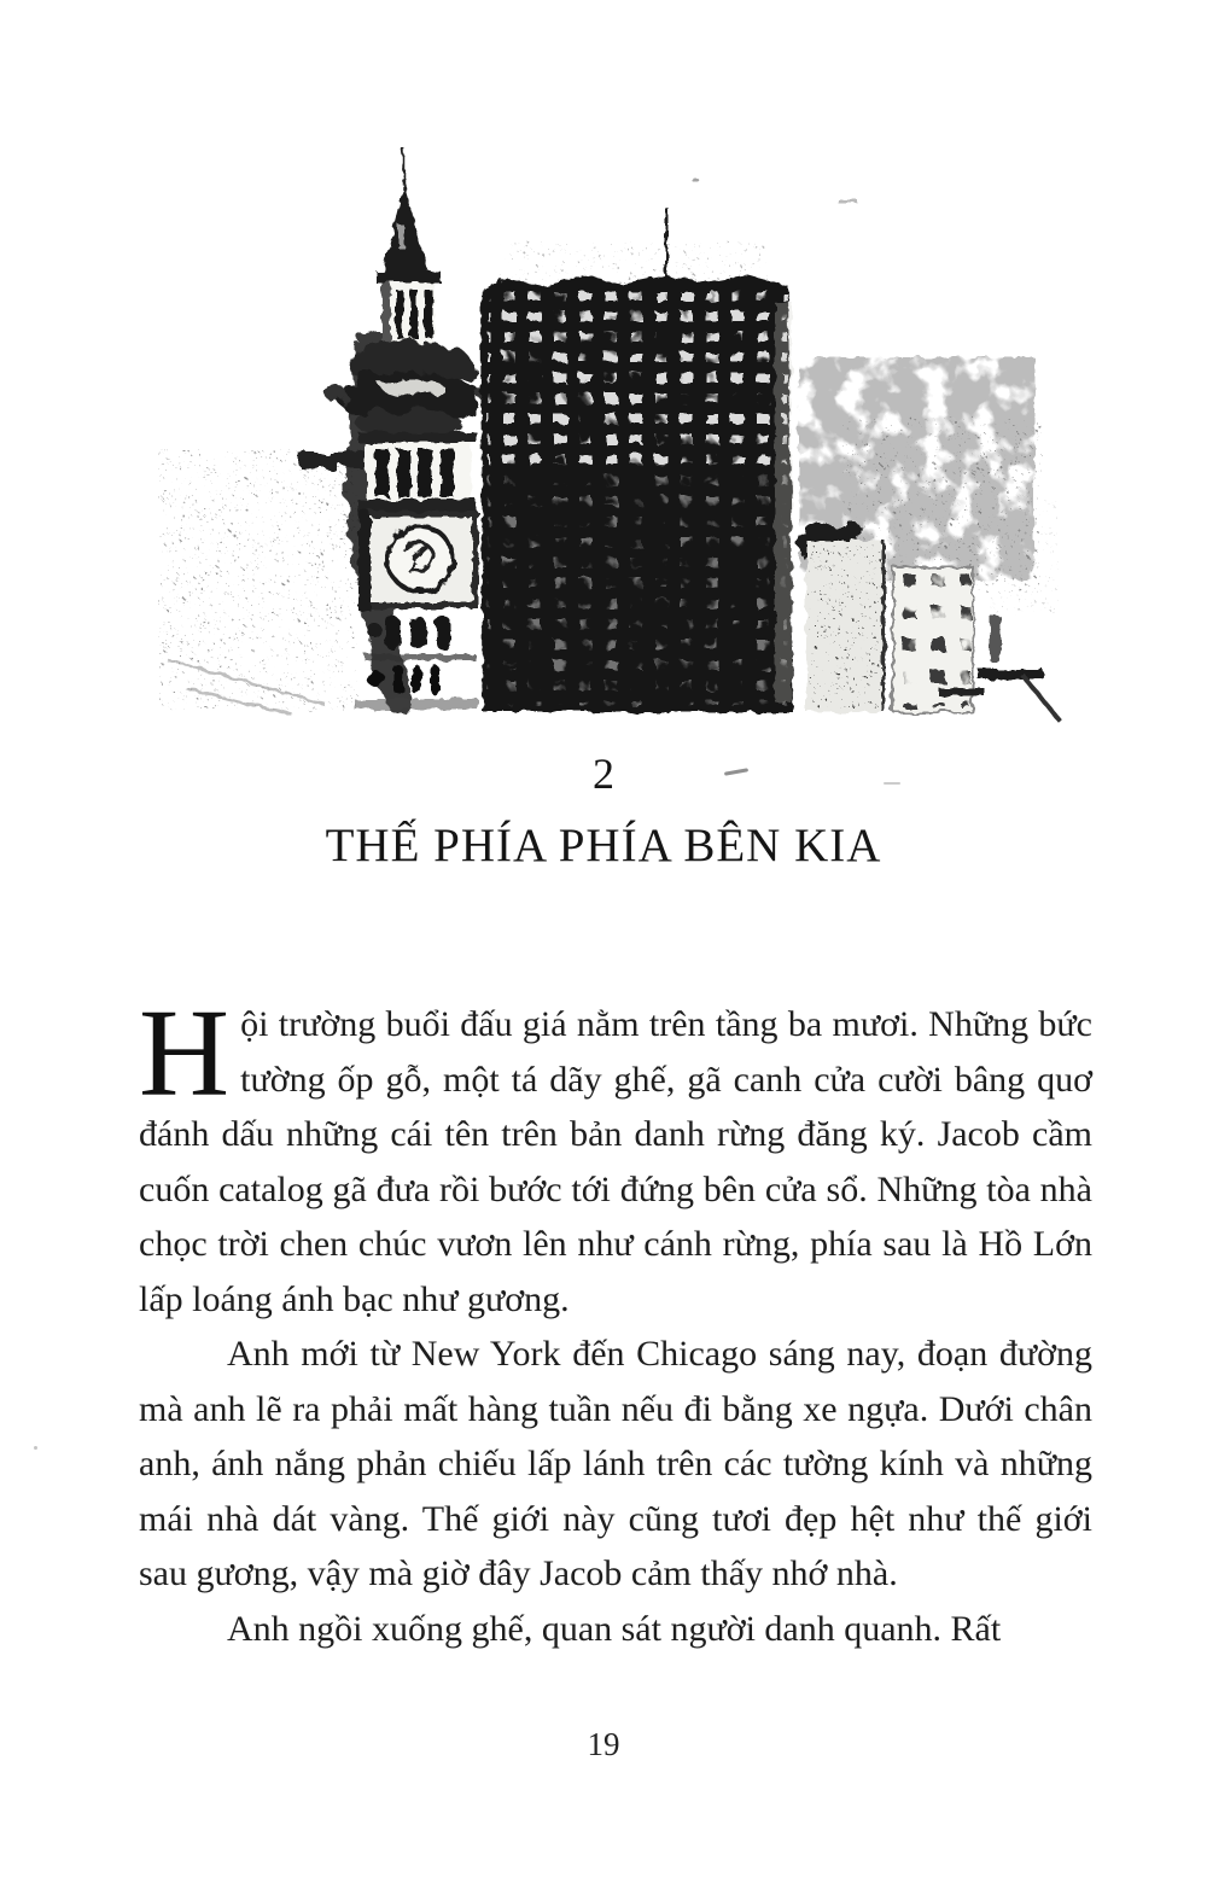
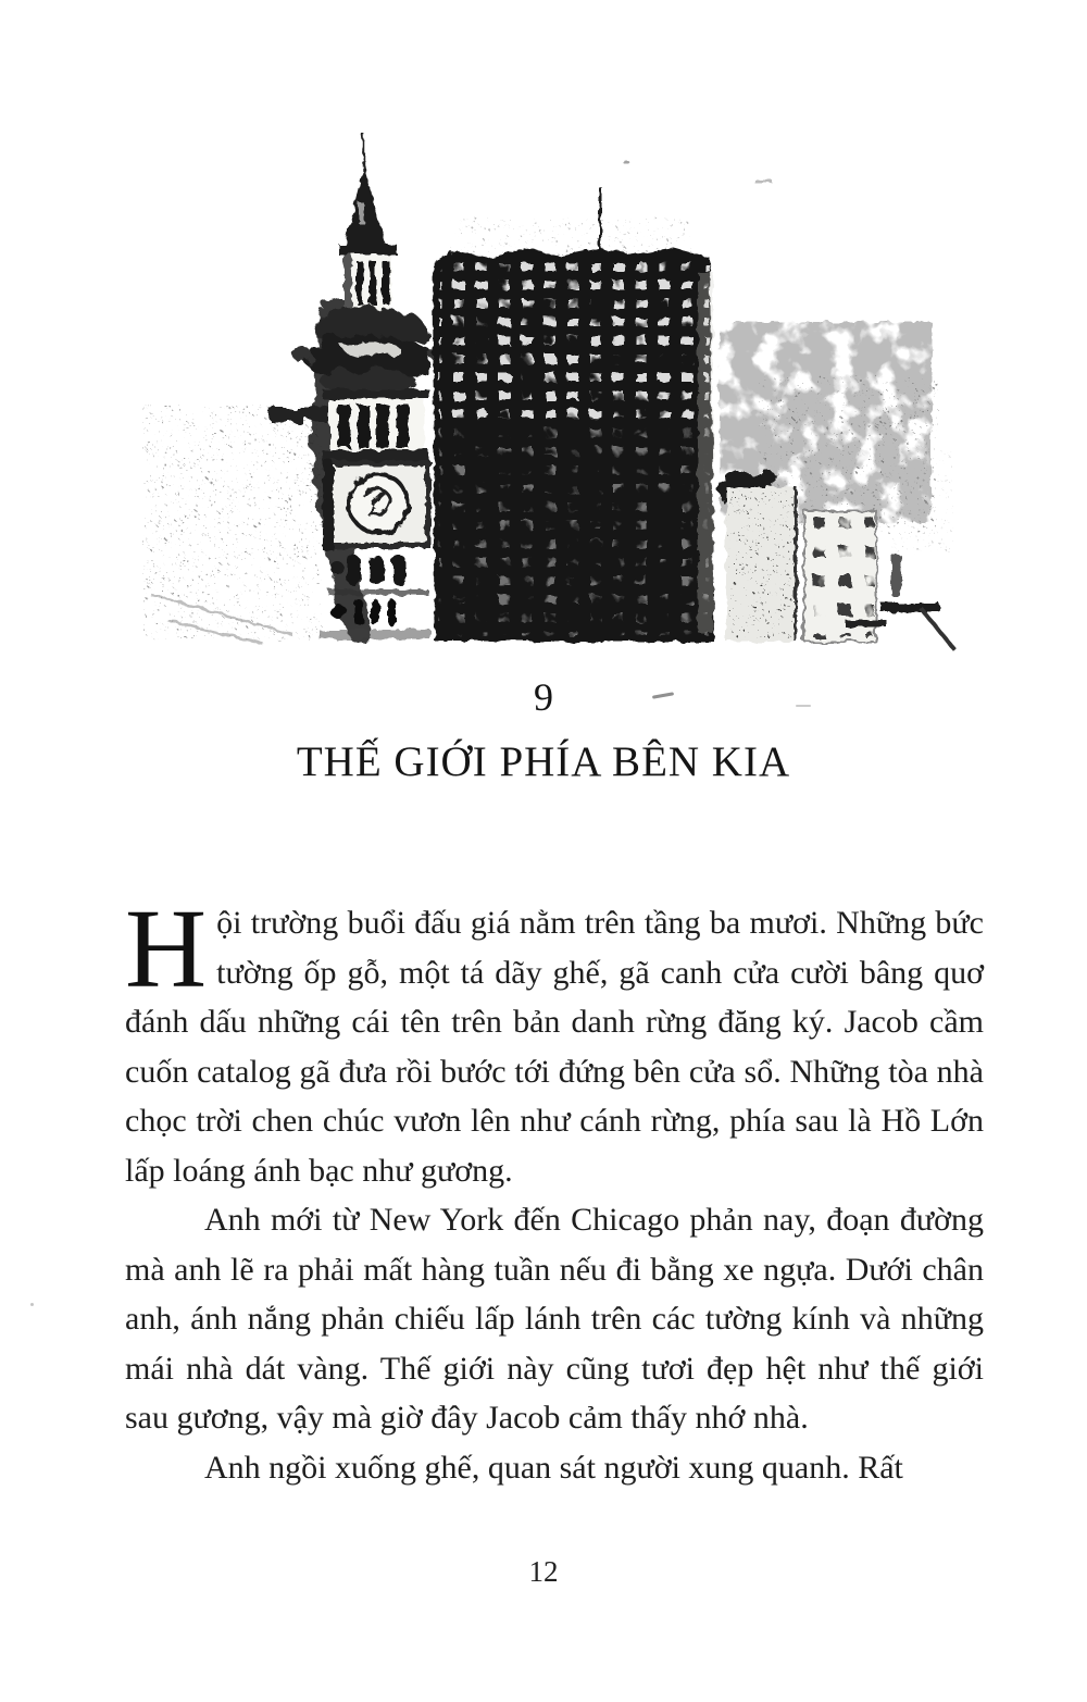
- 2
+ 9
- THẾ PHÍA PHÍA BÊN KIA
+ THẾ GIỚI PHÍA BÊN KIA
  H
  ội trường buổi đấu giá nằm trên tầng ba mươi. Những bức tường ốp gỗ, một tá dãy ghế, gã canh cửa cười bâng quơ đánh dấu những cái tên trên bản danh rừng đăng ký. Jacob cầm cuốn catalog gã đưa rồi bước tới đứng bên cửa sổ. Những tòa nhà chọc trời chen chúc vươn lên như cánh rừng, phía sau là Hồ Lớn lấp loáng ánh bạc như gương.
- Anh mới từ New York đến Chicago sáng nay, đoạn đường mà anh lẽ ra phải mất hàng tuần nếu đi bằng xe ngựa. Dưới chân anh, ánh nắng phản chiếu lấp lánh trên các tường kính và những mái nhà dát vàng. Thế giới này cũng tươi đẹp hệt như thế giới sau gương, vậy mà giờ đây Jacob cảm thấy nhớ nhà.
+ Anh mới từ New York đến Chicago phản nay, đoạn đường mà anh lẽ ra phải mất hàng tuần nếu đi bằng xe ngựa. Dưới chân anh, ánh nắng phản chiếu lấp lánh trên các tường kính và những mái nhà dát vàng. Thế giới này cũng tươi đẹp hệt như thế giới sau gương, vậy mà giờ đây Jacob cảm thấy nhớ nhà.
- Anh ngồi xuống ghế, quan sát người danh quanh. Rất
+ Anh ngồi xuống ghế, quan sát người xung quanh. Rất
- 19
+ 12
